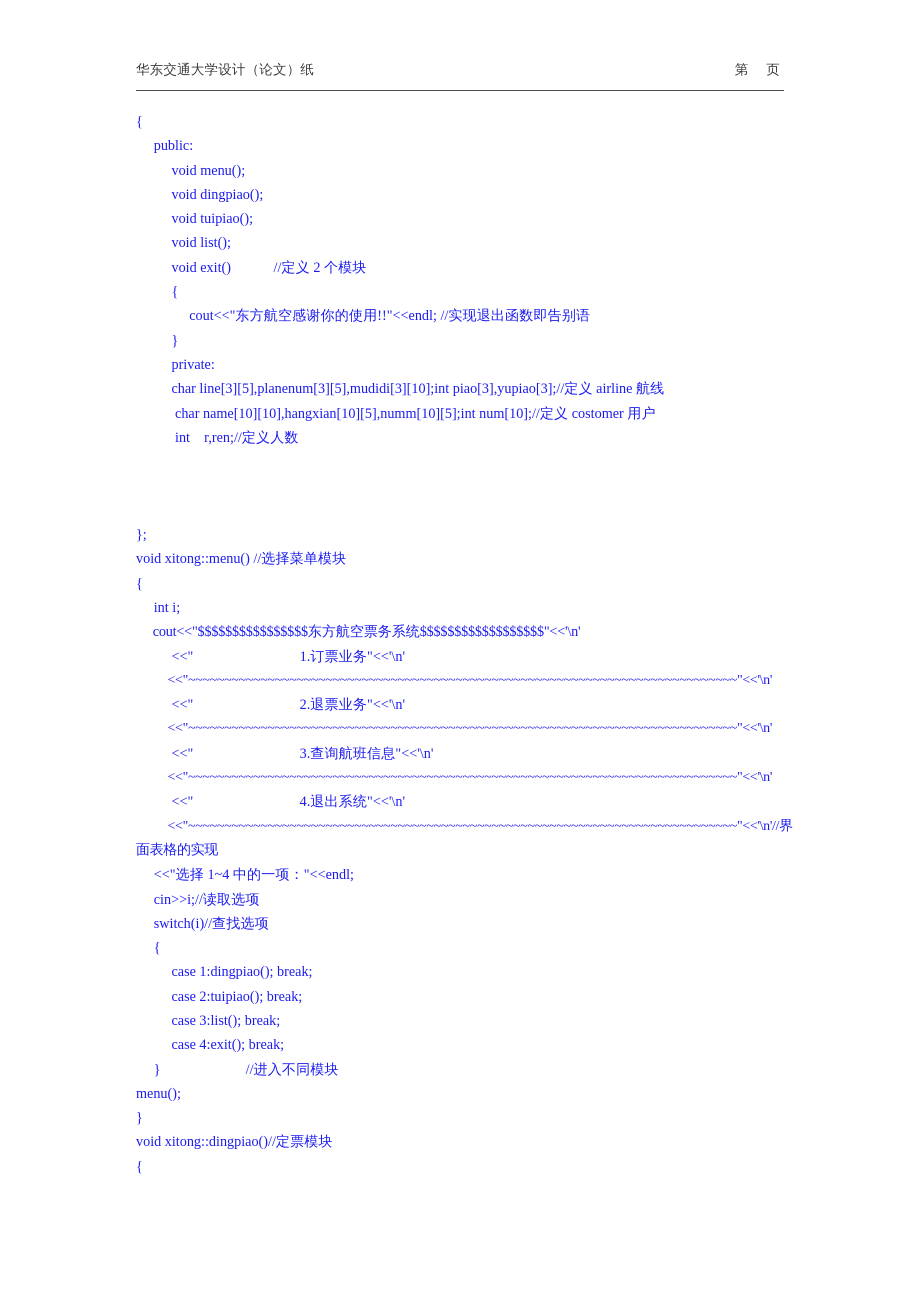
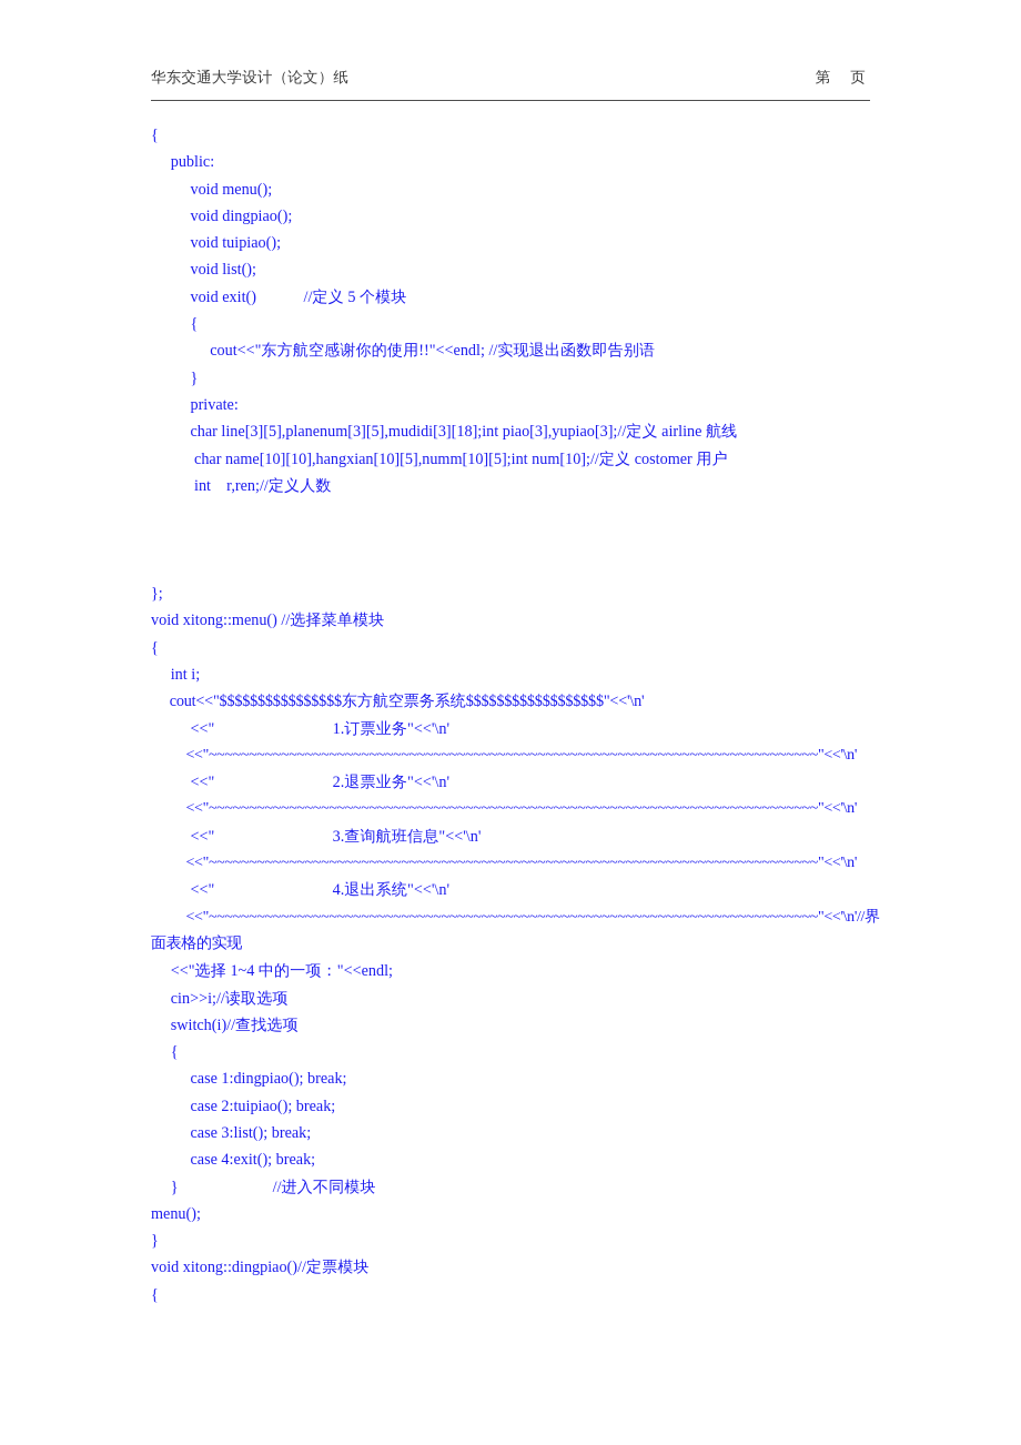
  华东交通大学设计（论文）纸
  第 页
  {
  public:
  void menu();
  void dingpiao();
  void tuipiao();
  void list();
- void exit() //定义 2 个模块
+ void exit() //定义 5 个模块
  {
  cout<<"东方航空感谢你的使用!!"<<endl; //实现退出函数即告别语
  }
  private:
- char line[3][5],planenum[3][5],mudidi[3][10];int piao[3],yupiao[3];//定义 airline 航线
+ char line[3][5],planenum[3][5],mudidi[3][18];int piao[3],yupiao[3];//定义 airline 航线
  char name[10][10],hangxian[10][5],numm[10][5];int num[10];//定义 costomer 用户
  int r,ren;//定义人数
  };
  void xitong::menu() //选择菜单模块
  {
  int i;
  cout<<"$$$$$$$$$$$$$$$$东方航空票务系统$$$$$$$$$$$$$$$$$$"<<'\n'
  <<" 1.订票业务"<<'\n'
  <<"~~~~~~~~~~~~~~~~~~~~~~~~~~~~~~~~~~~~~~~~~~~~~~~~~~~~~~~~~~~~~~~~~~~~~~~~~~~~"<<'\n'
  <<" 2.退票业务"<<'\n'
  <<"~~~~~~~~~~~~~~~~~~~~~~~~~~~~~~~~~~~~~~~~~~~~~~~~~~~~~~~~~~~~~~~~~~~~~~~~~~~~"<<'\n'
  <<" 3.查询航班信息"<<'\n'
  <<"~~~~~~~~~~~~~~~~~~~~~~~~~~~~~~~~~~~~~~~~~~~~~~~~~~~~~~~~~~~~~~~~~~~~~~~~~~~~"<<'\n'
  <<" 4.退出系统"<<'\n'
  <<"~~~~~~~~~~~~~~~~~~~~~~~~~~~~~~~~~~~~~~~~~~~~~~~~~~~~~~~~~~~~~~~~~~~~~~~~~~~~"<<'\n'//界面表格的实现
  <<"选择 1~4 中的一项："<<endl;
  cin>>i;//读取选项
  switch(i)//查找选项
  {
  case 1:dingpiao(); break;
  case 2:tuipiao(); break;
  case 3:list(); break;
  case 4:exit(); break;
  } //进入不同模块
  menu();
  }
  void xitong::dingpiao()//定票模块
  {
